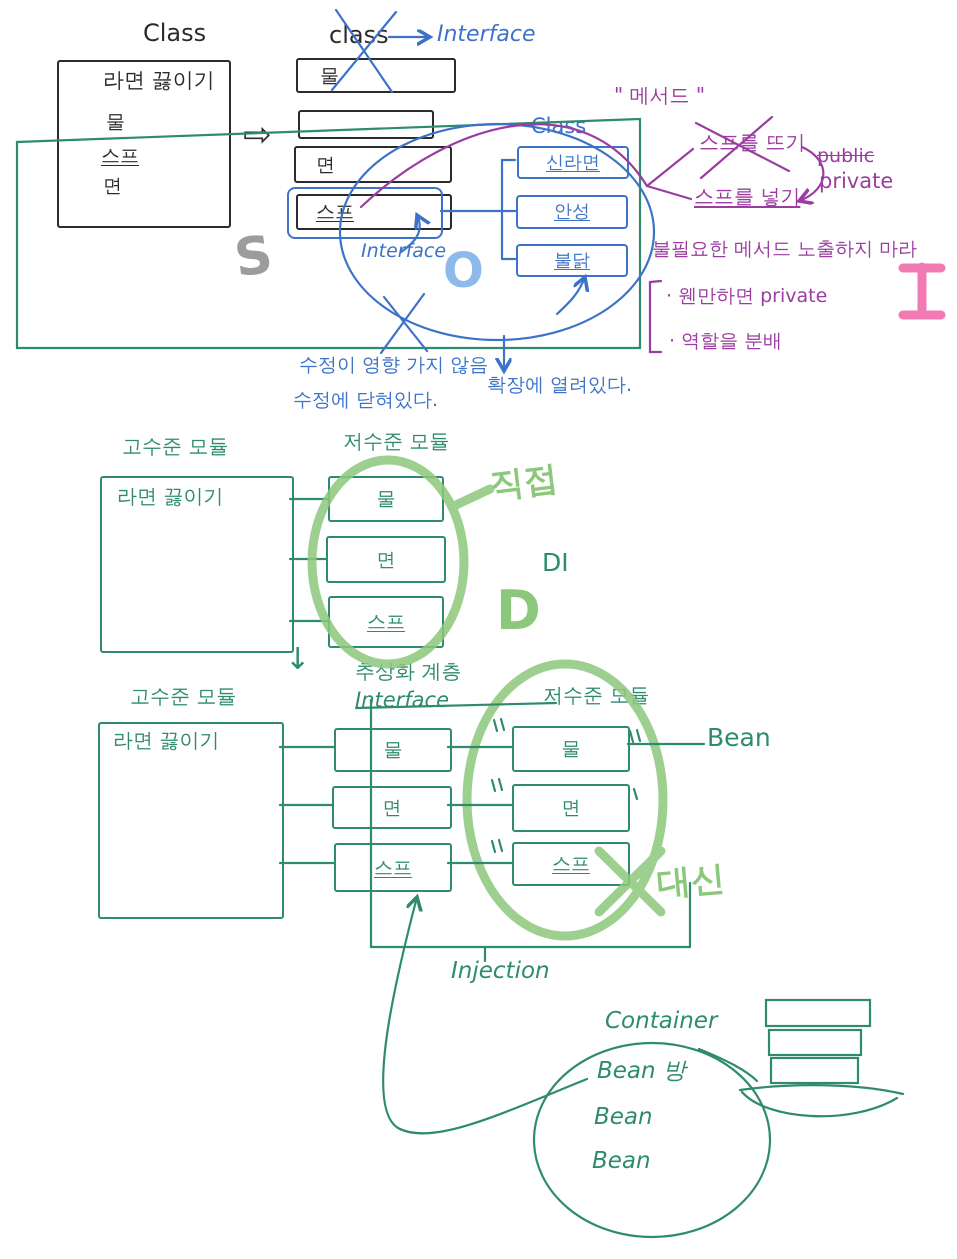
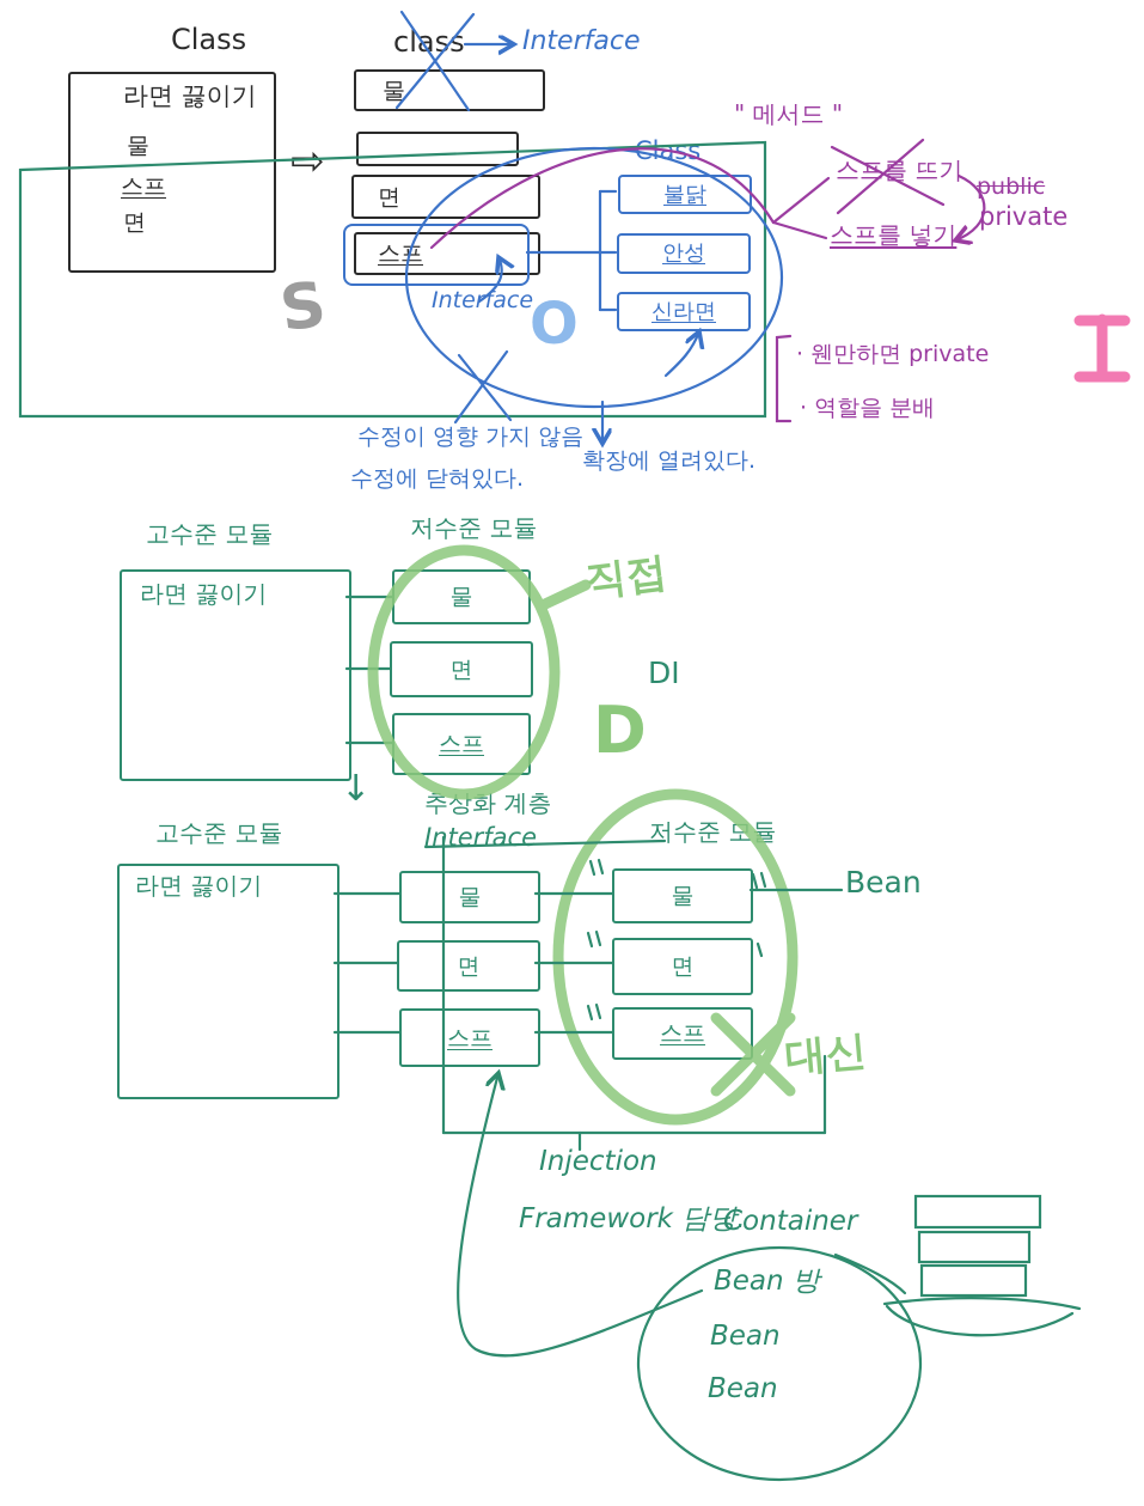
  Class
  라면 끓이기
  물
  스프
  면
  ⇨
  class
  Interface
  물
  면
  스프
  Inteface
  O
  Clss
- 신라면
+ 불닭
  안성
- 불닭
+ 신라면
  " 메서드 "
  스프를 뜨기
  스프를 넣기
  public
  private
- 불필요한 메서드 노출하지 마라
  · 웬만하면 private
  · 역할을 분배
  수정이 영향 가지 않음
  수정에 닫혀있다.
  확장에 열려있다.
  고수준 모듈
  라면 끓이기
  저수준 모듈
  물
  면
  스프
  DI
  D
  ↓
  추상화 계층
  Interface
  고수준 모듈
  라면 끓이기
  저수준 모듈
  물
  면
  스프
  물
  면
  스프
  Bean
  Injection
+ Framework 담당.
  Container
  Bean 방
  Bean
  Bean
